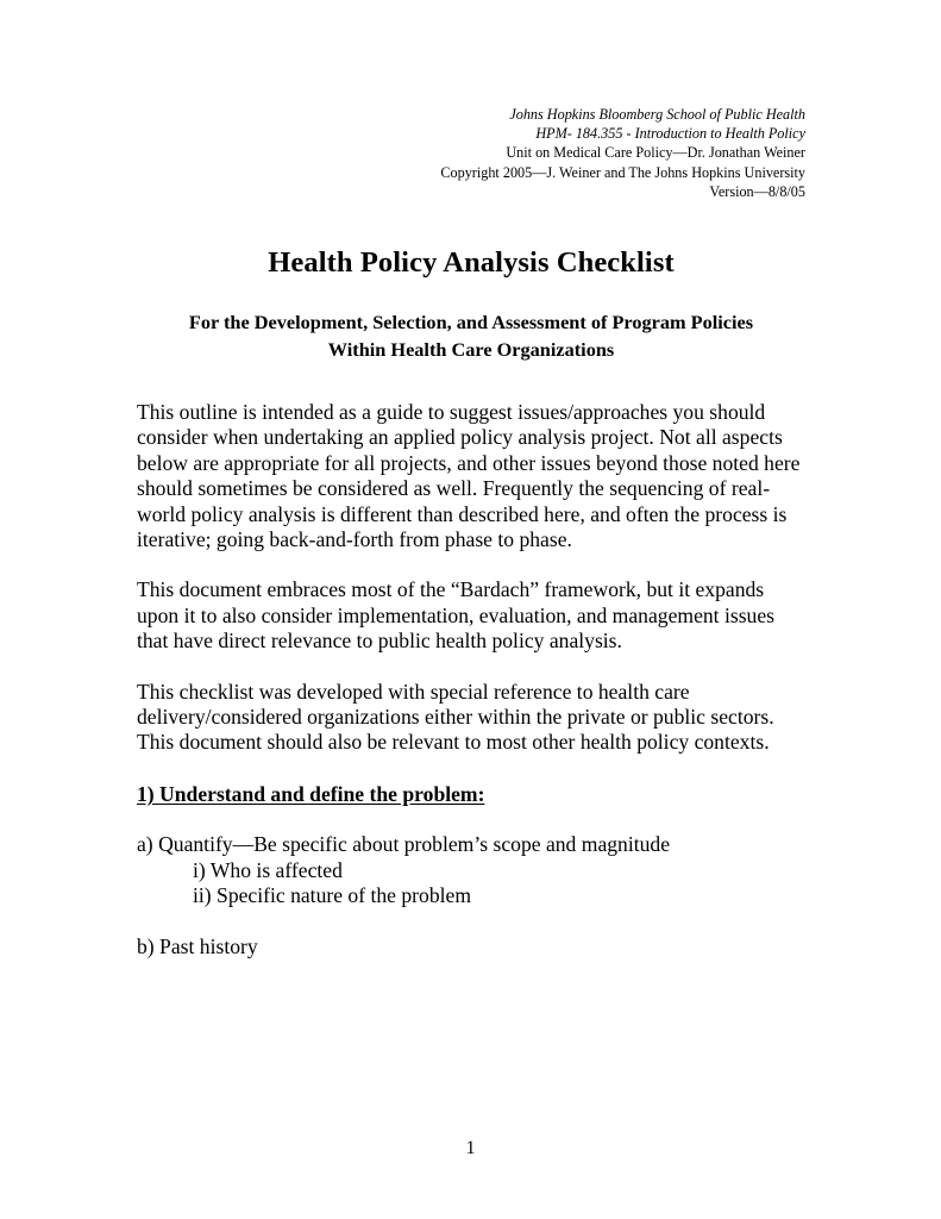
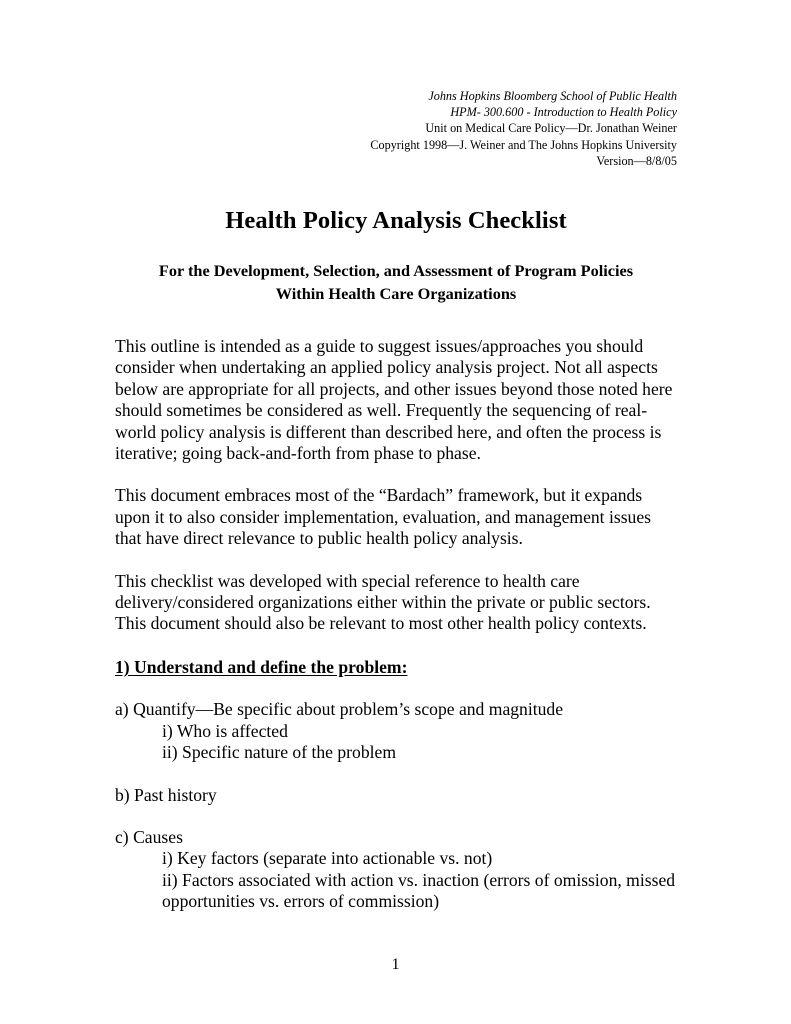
  Johns Hopkins Bloomberg School of Public Health
- HPM- 184.355 - Introduction to Health Policy
+ HPM- 300.600 - Introduction to Health Policy
  Unit on Medical Care Policy—Dr. Jonathan Weiner
- Copyright 2005—J. Weiner and The Johns Hopkins University
+ Copyright 1998—J. Weiner and The Johns Hopkins University
  Version—8/8/05
  Health Policy Analysis Checklist
  For the Development, Selection, and Assessment of Program Policies
  Within Health Care Organizations
  This outline is intended as a guide to suggest issues/approaches you should consider when undertaking an applied policy analysis project. Not all aspects below are appropriate for all projects, and other issues beyond those noted here should sometimes be considered as well. Frequently the sequencing of real-world policy analysis is different than described here, and often the process is iterative; going back-and-forth from phase to phase.
  This document embraces most of the “Bardach” framework, but it expands upon it to also consider implementation, evaluation, and management issues that have direct relevance to public health policy analysis.
  This checklist was developed with special reference to health care delivery/considered organizations either within the private or public sectors. This document should also be relevant to most other health policy contexts.
  1) Understand and define the problem:
  a) Quantify—Be specific about problem’s scope and magnitude
  i) Who is affected
  ii) Specific nature of the problem
  b) Past history
+ c) Causes
+ i) Key factors (separate into actionable vs. not)
+ ii) Factors associated with action vs. inaction (errors of omission, missed opportunities vs. errors of commission)
  1
